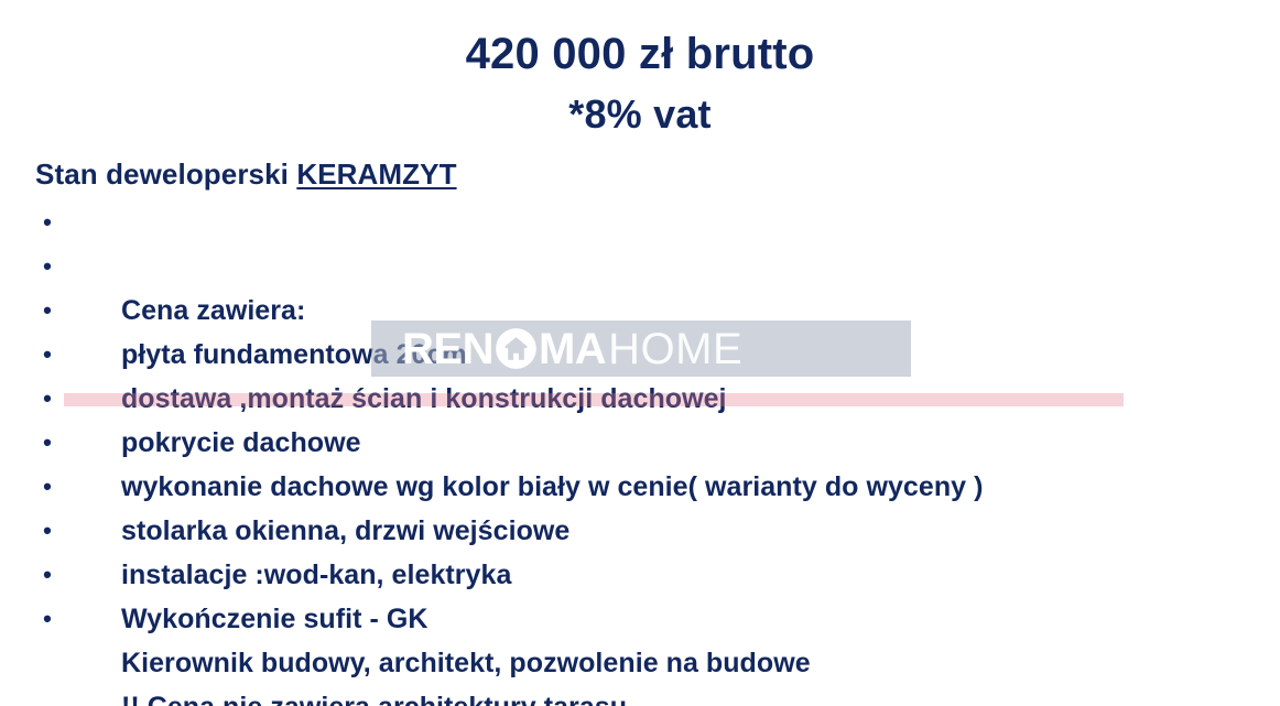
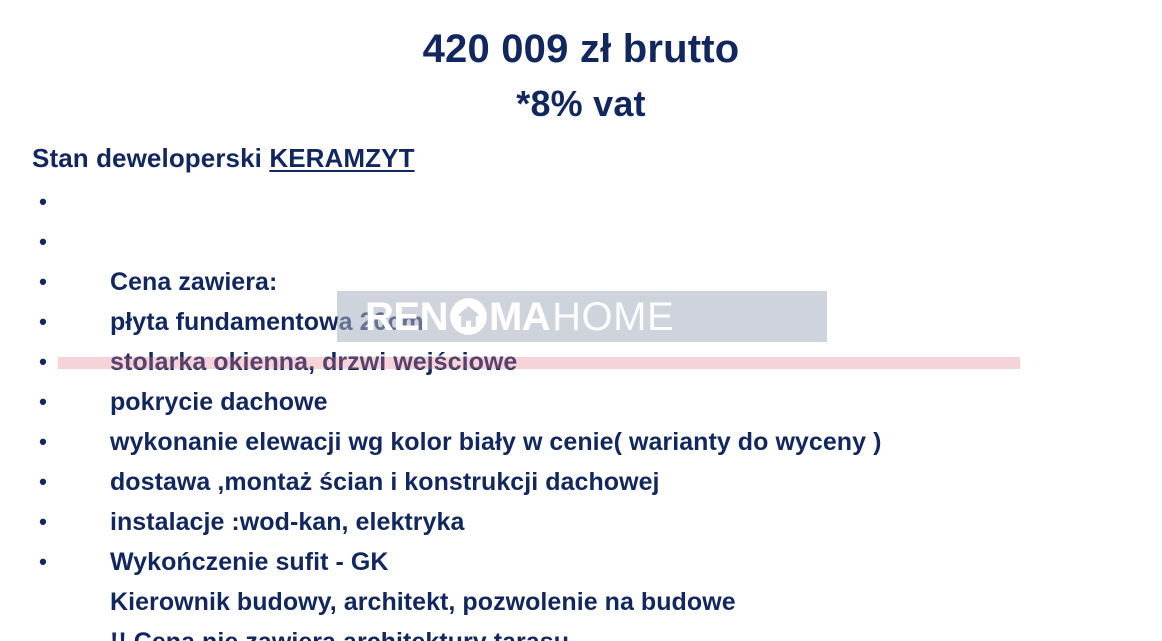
- 420 000 zł brutto
+ 420 009 zł brutto
  *8% vat
  Stan deweloperski KERAMZYT
  •
  Cena zawiera:
  •
  płyta fundamentowa 20cm
  •
- dostawa ,montaż ścian i konstrukcji dachowej
+ stolarka okienna, drzwi wejściowe
  •
  pokrycie dachowe
  •
- wykonanie dachowe wg kolor biały w cenie( warianty do wyceny )
+ wykonanie elewacji wg kolor biały w cenie( warianty do wyceny )
  •
- stolarka okienna, drzwi wejściowe
+ dostawa ,montaż ścian i konstrukcji dachowej
  •
  instalacje :wod-kan, elektryka
  •
  Wykończenie sufit - GK
  •
  Kierownik budowy, architekt, pozwolenie na budowe
  •
  REN
  MA
  HOME
